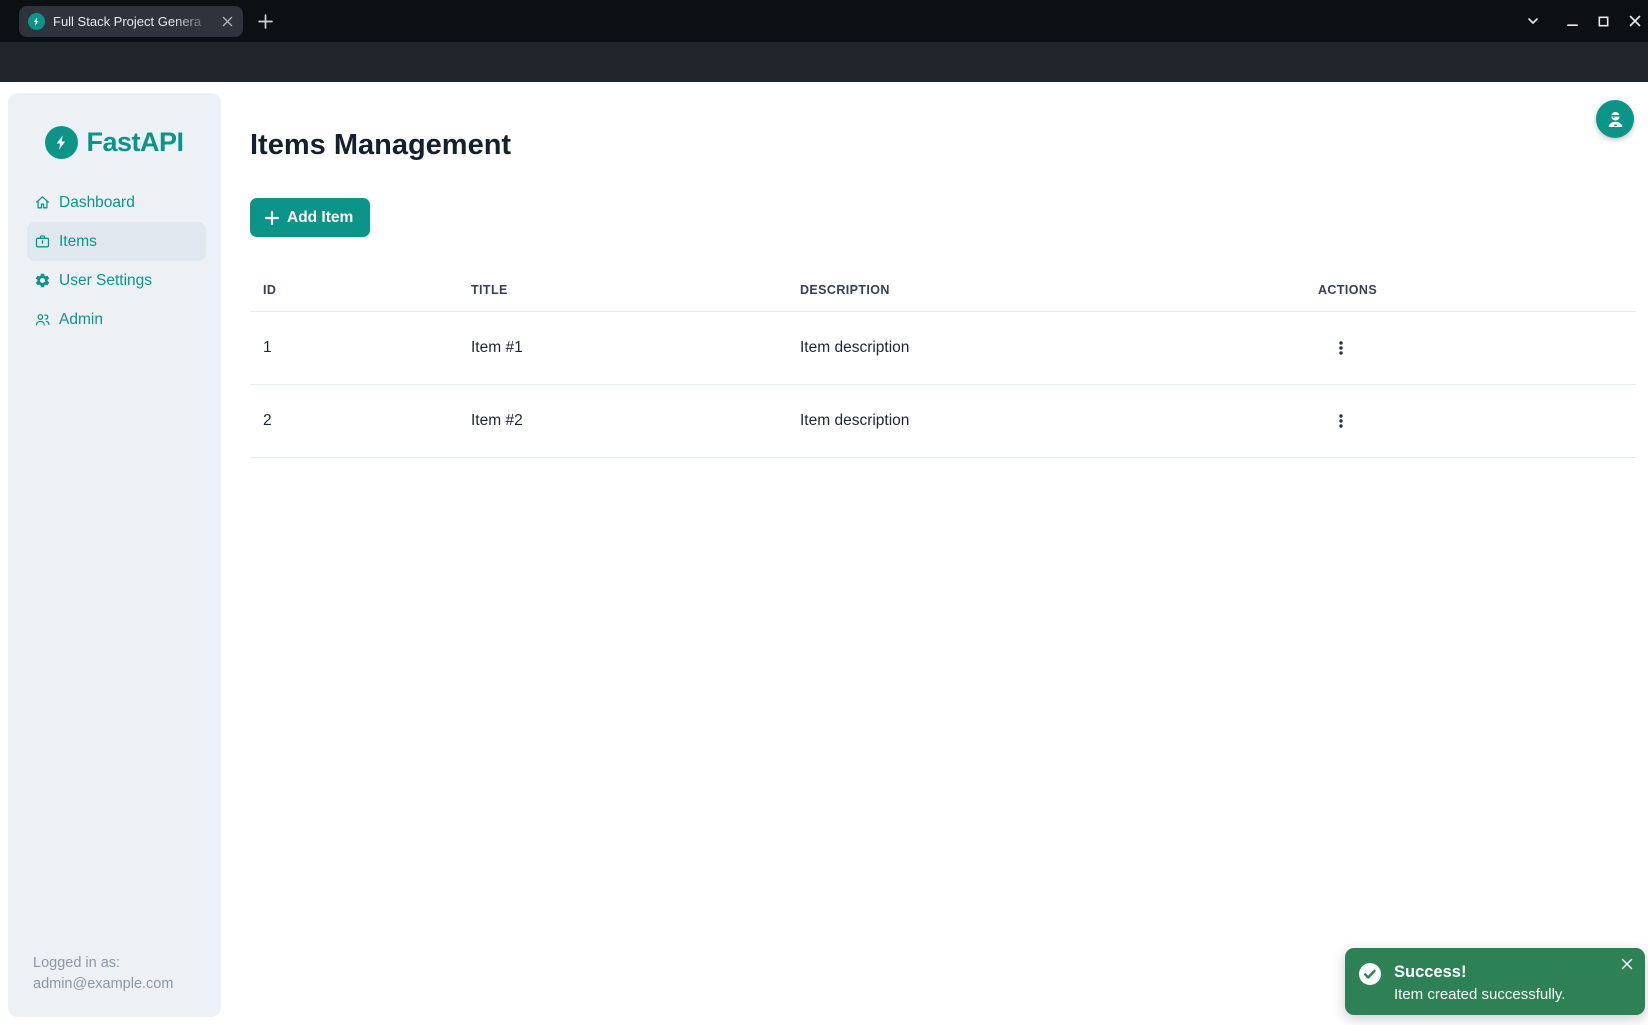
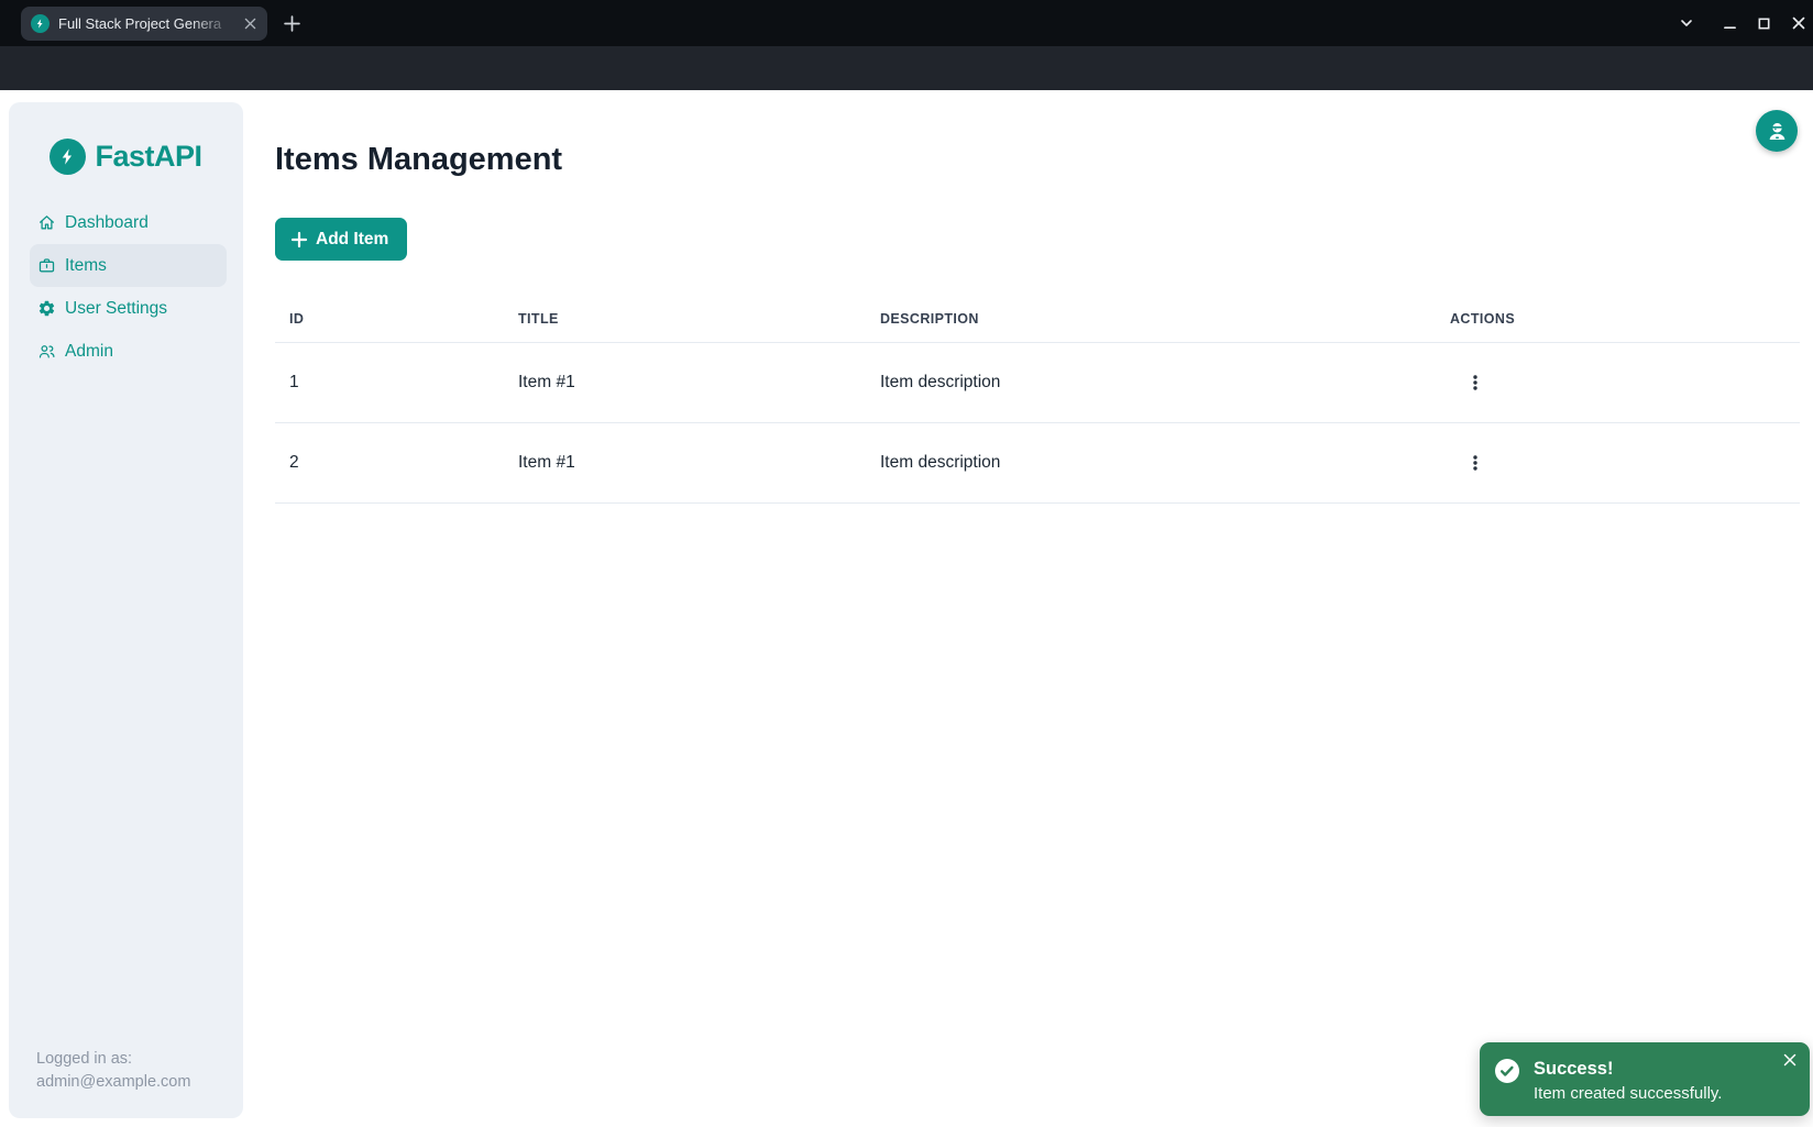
  Full Stack Project Genera
  FastAPI
  Dashboard
  Items
  User Settings
  Admin
  Logged in as:
  admin@example.com
  Items Management
  Add Item
  ID	TITLE	DESCRIPTION	ACTIONS
  1	Item #1	Item description
- 2	Item #2	Item description
+ 2	Item #1	Item description
  Success!
  Item created successfully.
